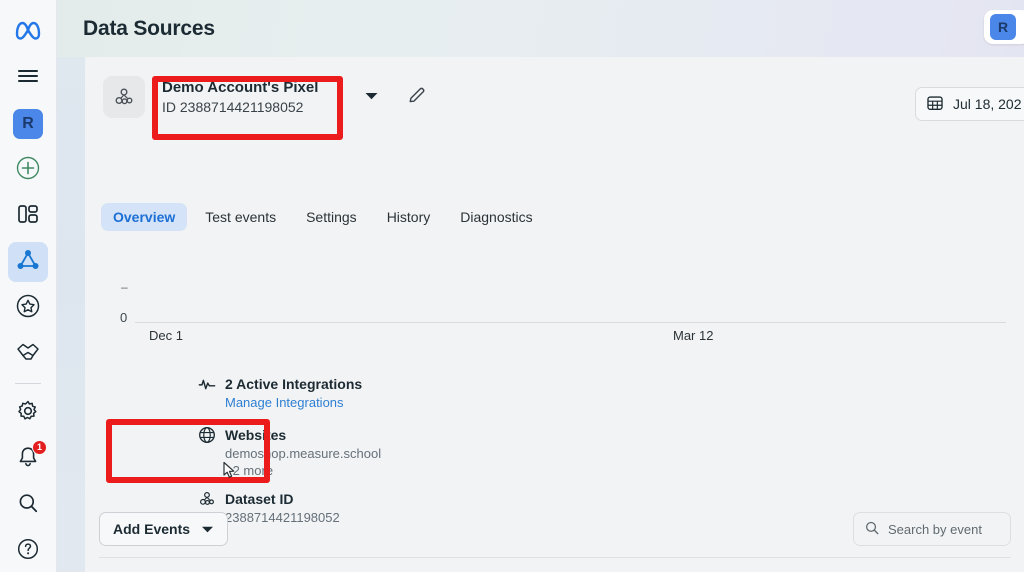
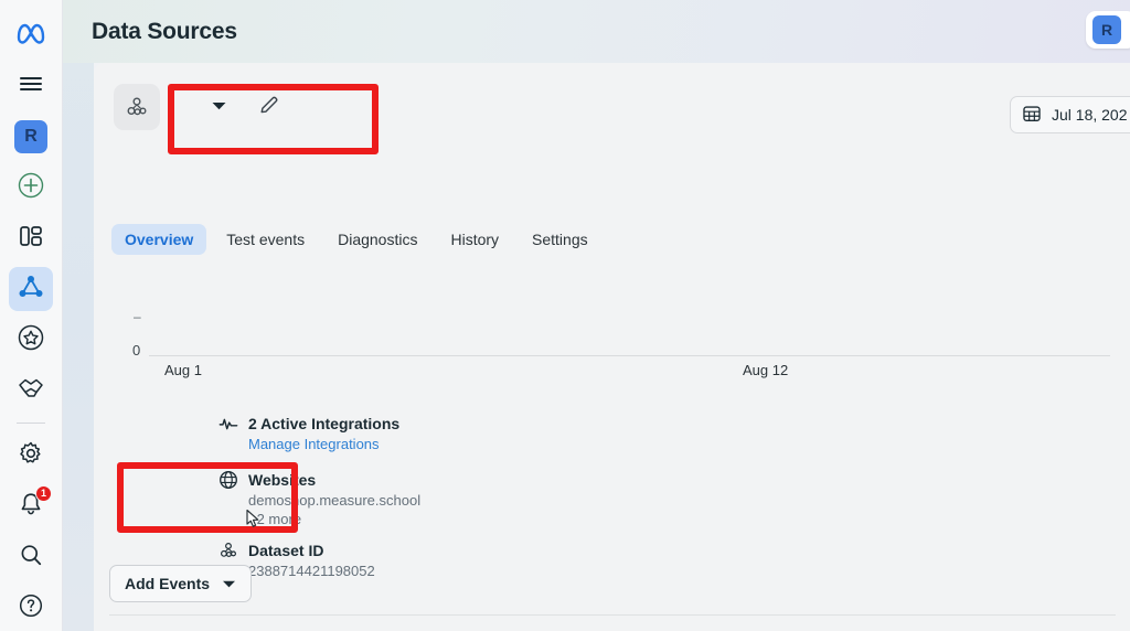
  R
  1
  Data Sources
  R
- Demo Account's Pixel
- ID 2388714421198052
  Jul 18, 202
  Overview
  Test events
- Settings
+ Diagnostics
  History
- Diagnostics
+ Settings
  –
  0
- Dec 1
+ Aug 1
- Mar 12
+ Aug 12
  2 Active Integrations
  Manage Integrations
  Websites
  demoshop.measure.school
  2 more
  Dataset ID
  2388714421198052
  Add Events
- Search by event
